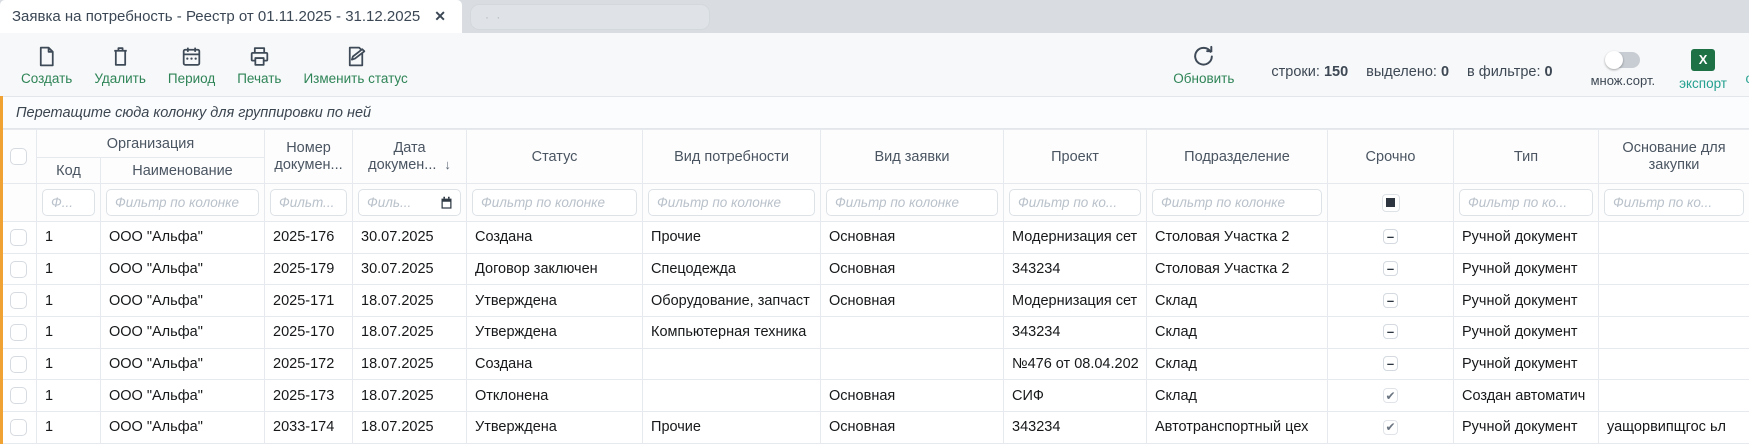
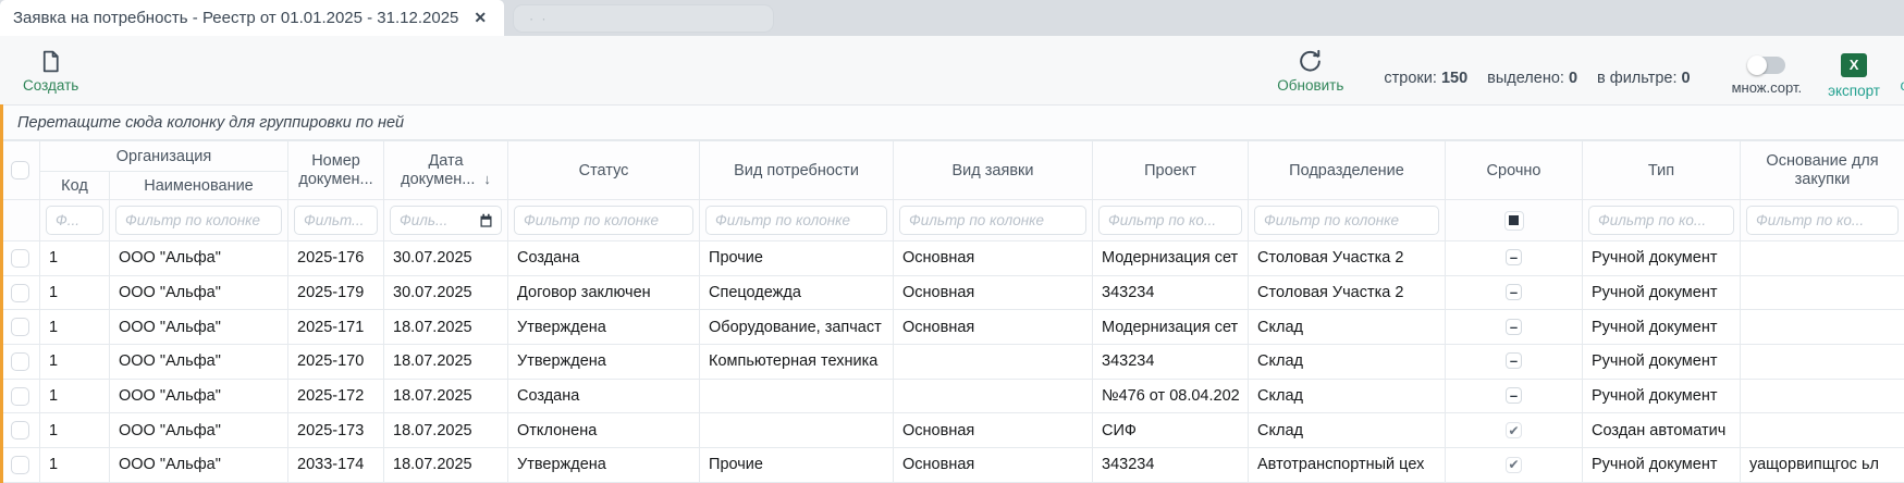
- Заявка на потребность - Реестр от 01.11.2025 - 31.12.2025
+ Заявка на потребность - Реестр от 01.01.2025 - 31.12.2025
  ✕
  · ·
  Создать
- Удалить
- Период
- Печать
- Изменить статус
  Обновить
  строки: 150
  выделено: 0
  в фильтре: 0
  множ.сорт.
  X
  экспорт
  Перетащите сюда колонку для группировки по ней
  	Организация	Номер докумен...	Дата докумен... ↓	Статус	Вид потребности	Вид заявки	Проект	Подразделение	Срочно	Тип	Основание для закупки
  Код	Наименование
  	Ф...	Фильтр по колонке	Фильт...	Филь...	Фильтр по колонке	Фильтр по колонке	Фильтр по колонке	Фильтр по ко...	Фильтр по колонке		Фильтр по ко...	Фильтр по ко...
  	1	ООО "Альфа"	2025-176	30.07.2025	Создана	Прочие	Основная	Модернизация сет	Столовая Участка 2	–	Ручной документ
  	1	ООО "Альфа"	2025-179	30.07.2025	Договор заключен	Спецодежда	Основная	343234	Столовая Участка 2	–	Ручной документ
  	1	ООО "Альфа"	2025-171	18.07.2025	Утверждена	Оборудование, запчаст	Основная	Модернизация сет	Склад	–	Ручной документ
  	1	ООО "Альфа"	2025-170	18.07.2025	Утверждена	Компьютерная техника		343234	Склад	–	Ручной документ
  	1	ООО "Альфа"	2025-172	18.07.2025	Создана			№476 от 08.04.202	Склад	–	Ручной документ
  	1	ООО "Альфа"	2025-173	18.07.2025	Отклонена		Основная	СИФ	Склад	✔	Создан автоматич
  	1	ООО "Альфа"	2033-174	18.07.2025	Утверждена	Прочие	Основная	343234	Автотранспортный цех	✔	Ручной документ	уащорвипщгос ьл
